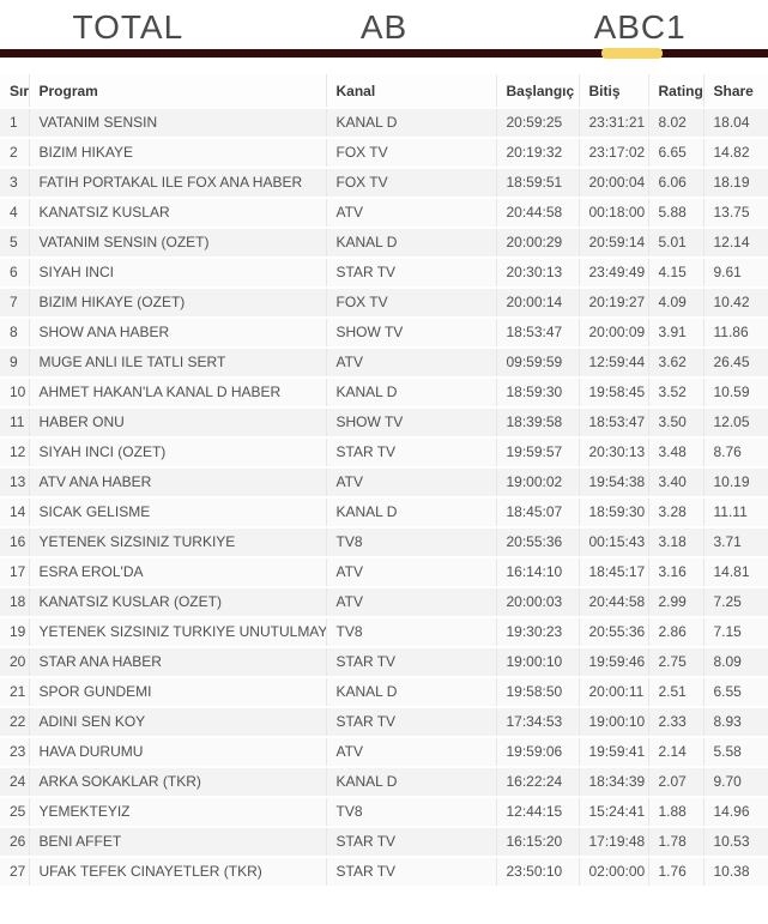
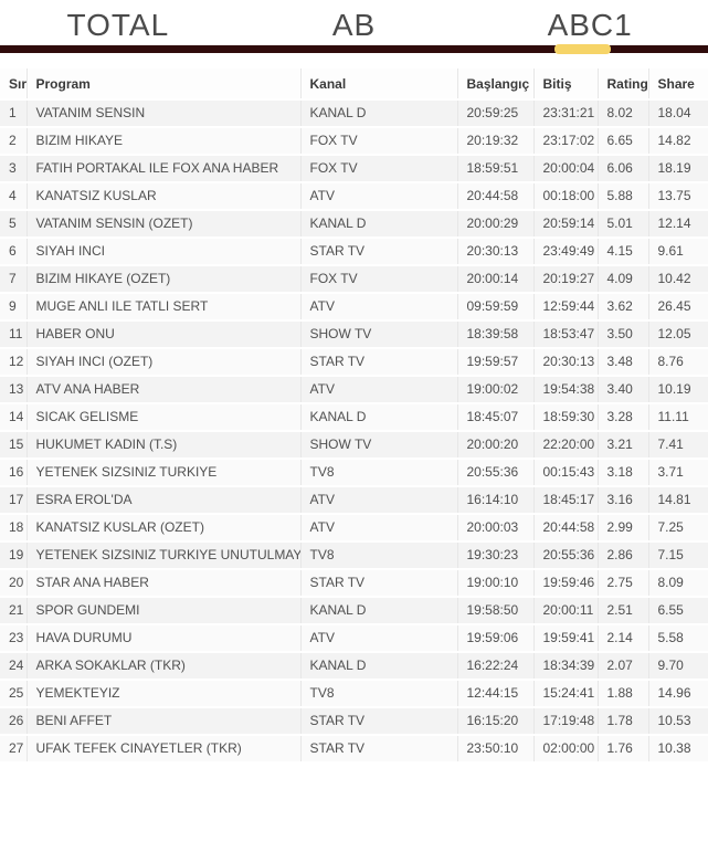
  TOTAL
  AB
  ABC1
  Sır	Program	Kanal	Başlangıç	Bitiş	Rating	Share
  1	VATANIM SENSIN	KANAL D	20:59:25	23:31:21	8.02	18.04
  2	BIZIM HIKAYE	FOX TV	20:19:32	23:17:02	6.65	14.82
  3	FATIH PORTAKAL ILE FOX ANA HABER	FOX TV	18:59:51	20:00:04	6.06	18.19
  4	KANATSIZ KUSLAR	ATV	20:44:58	00:18:00	5.88	13.75
  5	VATANIM SENSIN (OZET)	KANAL D	20:00:29	20:59:14	5.01	12.14
  6	SIYAH INCI	STAR TV	20:30:13	23:49:49	4.15	9.61
  7	BIZIM HIKAYE (OZET)	FOX TV	20:00:14	20:19:27	4.09	10.42
- 8	SHOW ANA HABER	SHOW TV	18:53:47	20:00:09	3.91	11.86
  9	MUGE ANLI ILE TATLI SERT	ATV	09:59:59	12:59:44	3.62	26.45
- 10	AHMET HAKAN'LA KANAL D HABER	KANAL D	18:59:30	19:58:45	3.52	10.59
  11	HABER ONU	SHOW TV	18:39:58	18:53:47	3.50	12.05
  12	SIYAH INCI (OZET)	STAR TV	19:59:57	20:30:13	3.48	8.76
  13	ATV ANA HABER	ATV	19:00:02	19:54:38	3.40	10.19
  14	SICAK GELISME	KANAL D	18:45:07	18:59:30	3.28	11.11
+ 15	HUKUMET KADIN (T.S)	SHOW TV	20:00:20	22:20:00	3.21	7.41
  16	YETENEK SIZSINIZ TURKIYE	TV8	20:55:36	00:15:43	3.18	3.71
  17	ESRA EROL'DA	ATV	16:14:10	18:45:17	3.16	14.81
  18	KANATSIZ KUSLAR (OZET)	ATV	20:00:03	20:44:58	2.99	7.25
  19	YETENEK SIZSINIZ TURKIYE UNUTULMAY	TV8	19:30:23	20:55:36	2.86	7.15
  20	STAR ANA HABER	STAR TV	19:00:10	19:59:46	2.75	8.09
  21	SPOR GUNDEMI	KANAL D	19:58:50	20:00:11	2.51	6.55
- 22	ADINI SEN KOY	STAR TV	17:34:53	19:00:10	2.33	8.93
  23	HAVA DURUMU	ATV	19:59:06	19:59:41	2.14	5.58
  24	ARKA SOKAKLAR (TKR)	KANAL D	16:22:24	18:34:39	2.07	9.70
  25	YEMEKTEYIZ	TV8	12:44:15	15:24:41	1.88	14.96
  26	BENI AFFET	STAR TV	16:15:20	17:19:48	1.78	10.53
  27	UFAK TEFEK CINAYETLER (TKR)	STAR TV	23:50:10	02:00:00	1.76	10.38
